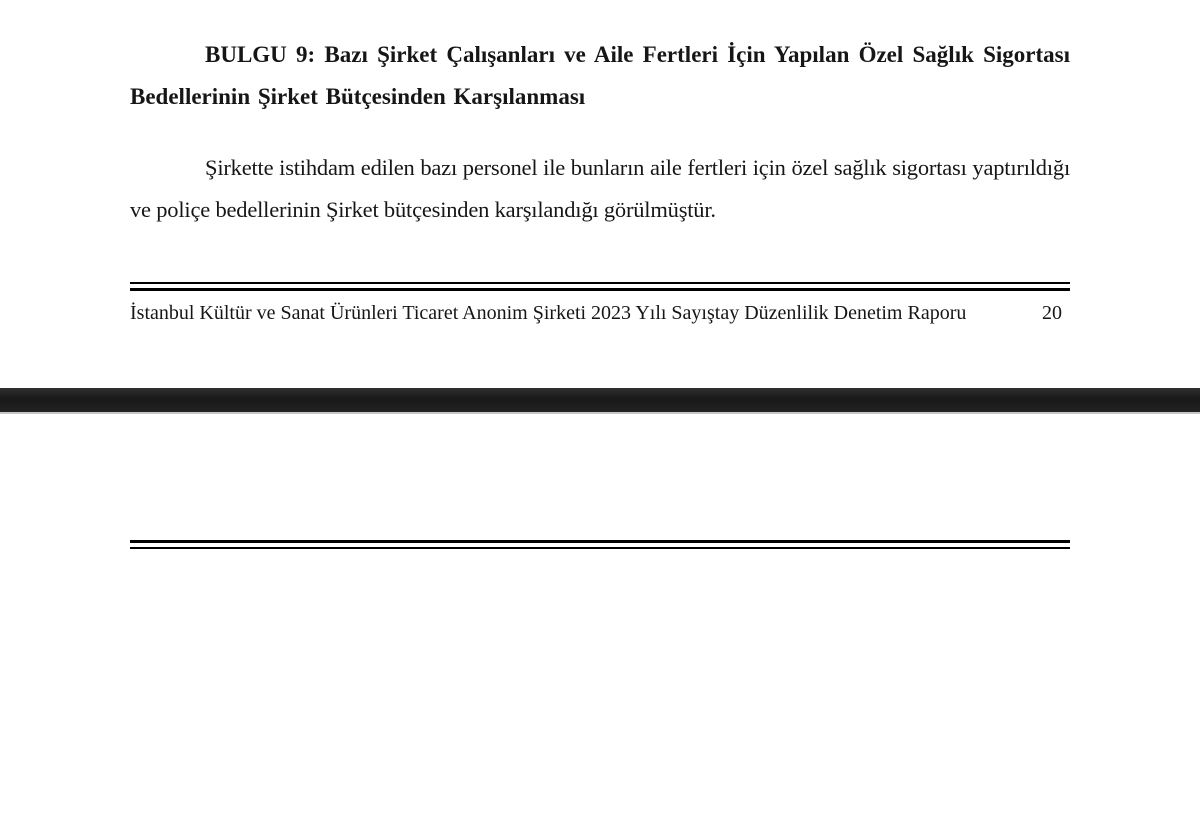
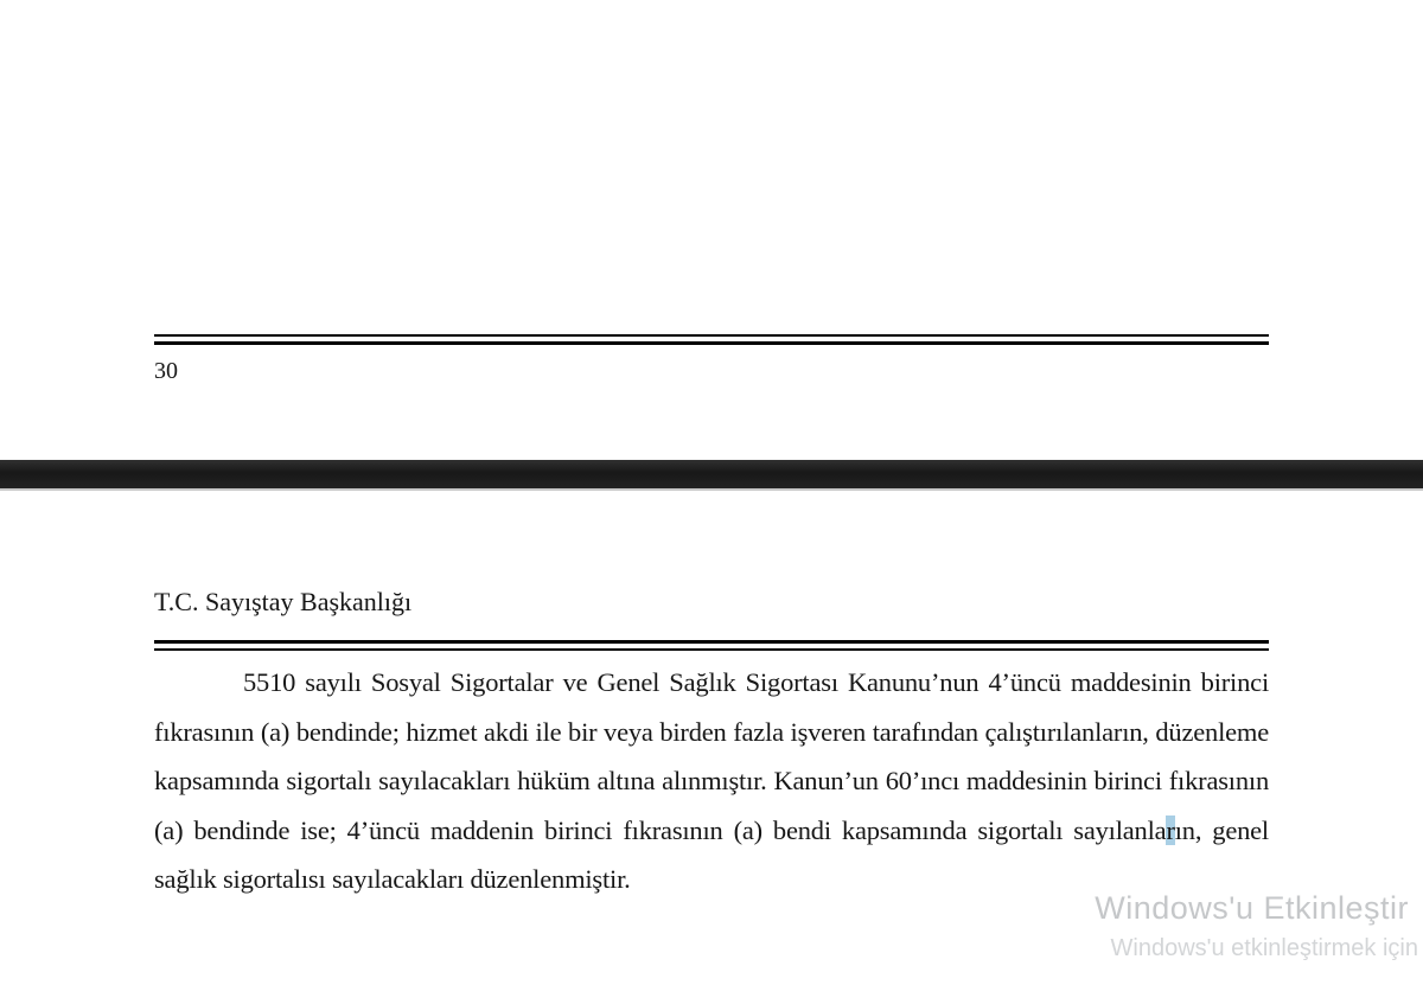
- BULGU 9: Bazı Şirket Çalışanları ve Aile Fertleri İçin Yapılan Özel Sağlık Sigortası Bedellerinin Şirket Bütçesinden Karşılanması
- Şirkette istihdam edilen bazı personel ile bunların aile fertleri için özel sağlık sigortası yaptırıldığı ve poliçe bedellerinin Şirket bütçesinden karşılandığı görülmüştür.
- İstanbul Kültür ve Sanat Ürünleri Ticaret Anonim Şirketi 2023 Yılı Sayıştay Düzenlilik Denetim Raporu
- 20
+ 30
+ T.C. Sayıştay Başkanlığı
+ 5510 sayılı Sosyal Sigortalar ve Genel Sağlık Sigortası Kanunu’nun 4’üncü maddesinin birinci fıkrasının (a) bendinde; hizmet akdi ile bir veya birden fazla işveren tarafından çalıştırılanların, düzenleme kapsamında sigortalı sayılacakları hüküm altına alınmıştır. Kanun’un 60’ıncı maddesinin birinci fıkrasının (a) bendinde ise; 4’üncü maddenin birinci fıkrasının (a) bendi kapsamında sigortalı sayılanların, genel sağlık sigortalısı sayılacakları düzenlenmiştir.
+ Windows'u Etkinleştir
+ Windows'u etkinleştirmek için
